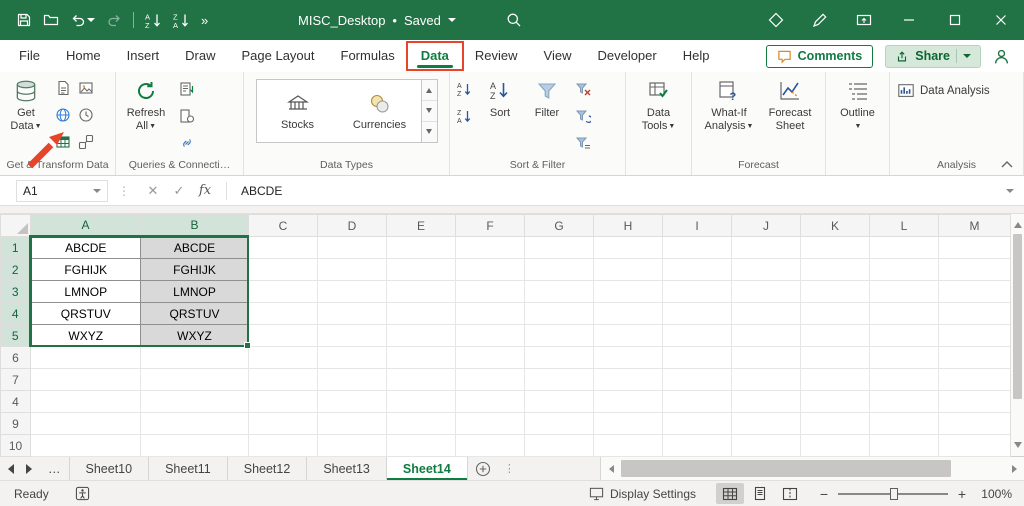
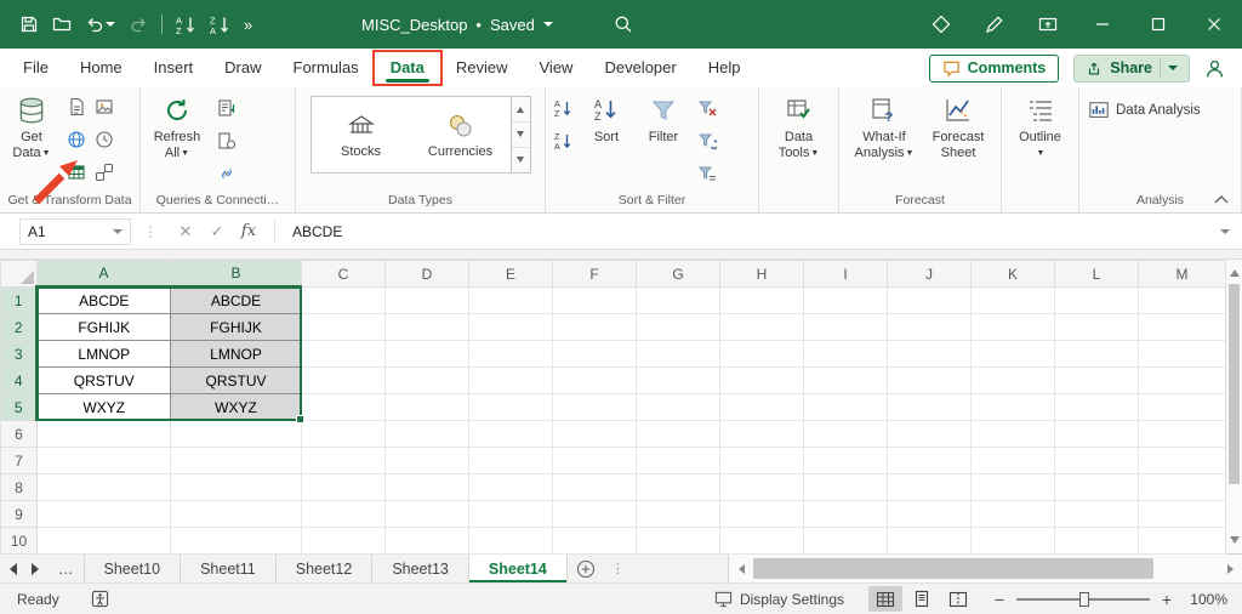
  A
  Z
  Z
  A
  »
  MISC_Desktop
  •
  Saved
  File
  Home
  Insert
  Draw
- Page Layout
  Formulas
  Data
  Review
  View
  Developer
  Help
  Comments
  Share
  Get Data
  Get Transform Data
  Refresh All
  Queries & Connecti…
  Stocks
  Currencies
  Data Types
  A
  Z
  Sort
  Filter
  Sort & Filter
  Data Tools
  ?
  What-If Analysis
  Forecast Sheet
  Forecast
  Outline
  Data Analysis
  Analysis
  A1
  ⋮
  ✕
  ✓
  fx
  ABCDE
  	A	B	C	D	E	F	G	H	I	J	K	L	M
  1	ABCDE	ABCDE
  2	FGHIJK	FGHIJK
  3	LMNOP	LMNOP
  4	QRSTUV	QRSTUV
  5	WXYZ	WXYZ
  6
  7
- 4
+ 8
  9
  10
  …
  Sheet10
  Sheet11
  Sheet12
  Sheet13
  Sheet14
  ⋮
  Ready
  Display Settings
  −
  +
  100%
